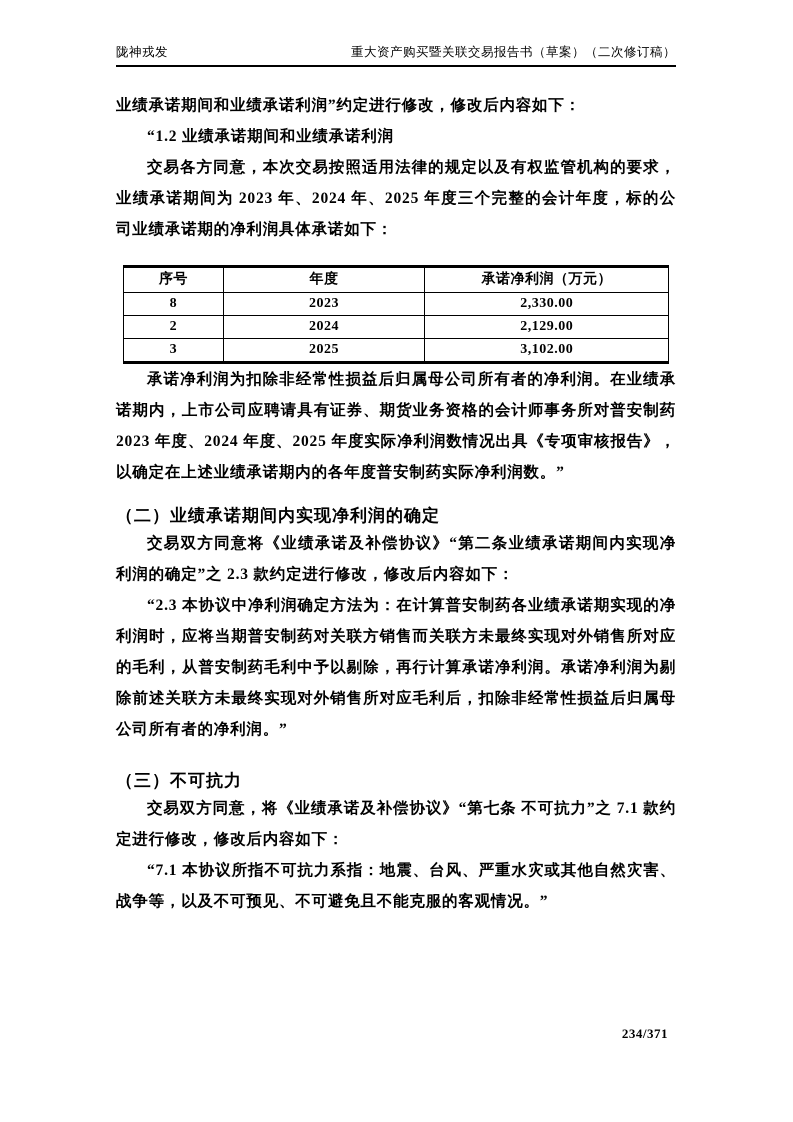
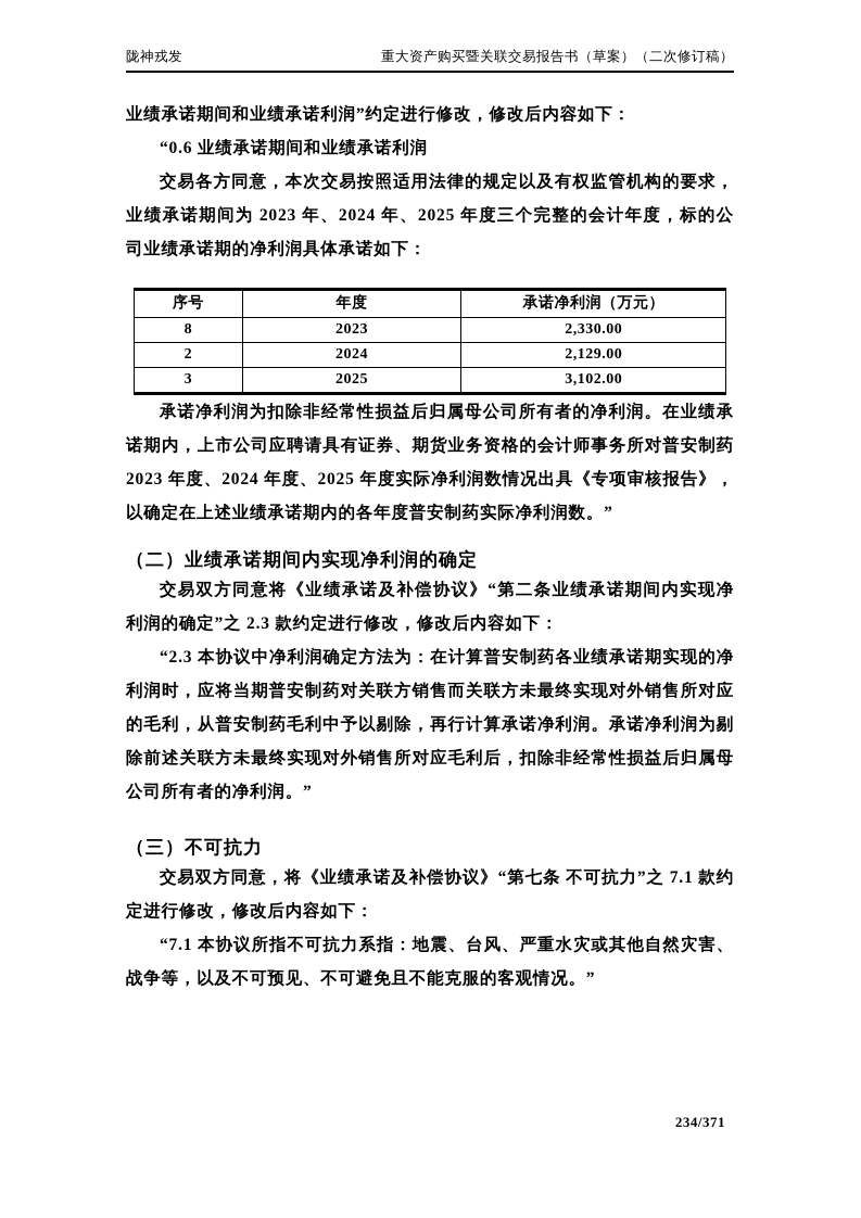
  陇神戎发
  重大资产购买暨关联交易报告书（草案）（二次修订稿）
  业绩承诺期间和业绩承诺利润”约定进行修改，修改后内容如下：
- “1.2 业绩承诺期间和业绩承诺利润
+ “0.6 业绩承诺期间和业绩承诺利润
  交易各方同意，本次交易按照适用法律的规定以及有权监管机构的要求，业绩承诺期间为 2023 年、2024 年、2025 年度三个完整的会计年度，标的公司业绩承诺期的净利润具体承诺如下：
  序号	年度	承诺净利润（万元）
  8	2023	2,330.00
  2	2024	2,129.00
  3	2025	3,102.00
  承诺净利润为扣除非经常性损益后归属母公司所有者的净利润。在业绩承诺期内，上市公司应聘请具有证券、期货业务资格的会计师事务所对普安制药 2023 年度、2024 年度、2025 年度实际净利润数情况出具《专项审核报告》，以确定在上述业绩承诺期内的各年度普安制药实际净利润数。”
  （二）业绩承诺期间内实现净利润的确定
  交易双方同意将《业绩承诺及补偿协议》“第二条业绩承诺期间内实现净利润的确定”之 2.3 款约定进行修改，修改后内容如下：
  “2.3 本协议中净利润确定方法为：在计算普安制药各业绩承诺期实现的净利润时，应将当期普安制药对关联方销售而关联方未最终实现对外销售所对应的毛利，从普安制药毛利中予以剔除，再行计算承诺净利润。承诺净利润为剔除前述关联方未最终实现对外销售所对应毛利后，扣除非经常性损益后归属母公司所有者的净利润。”
  （三）不可抗力
  交易双方同意，将《业绩承诺及补偿协议》“第七条 不可抗力”之 7.1 款约定进行修改，修改后内容如下：
  “7.1 本协议所指不可抗力系指：地震、台风、严重水灾或其他自然灾害、战争等，以及不可预见、不可避免且不能克服的客观情况。”
  234/371
